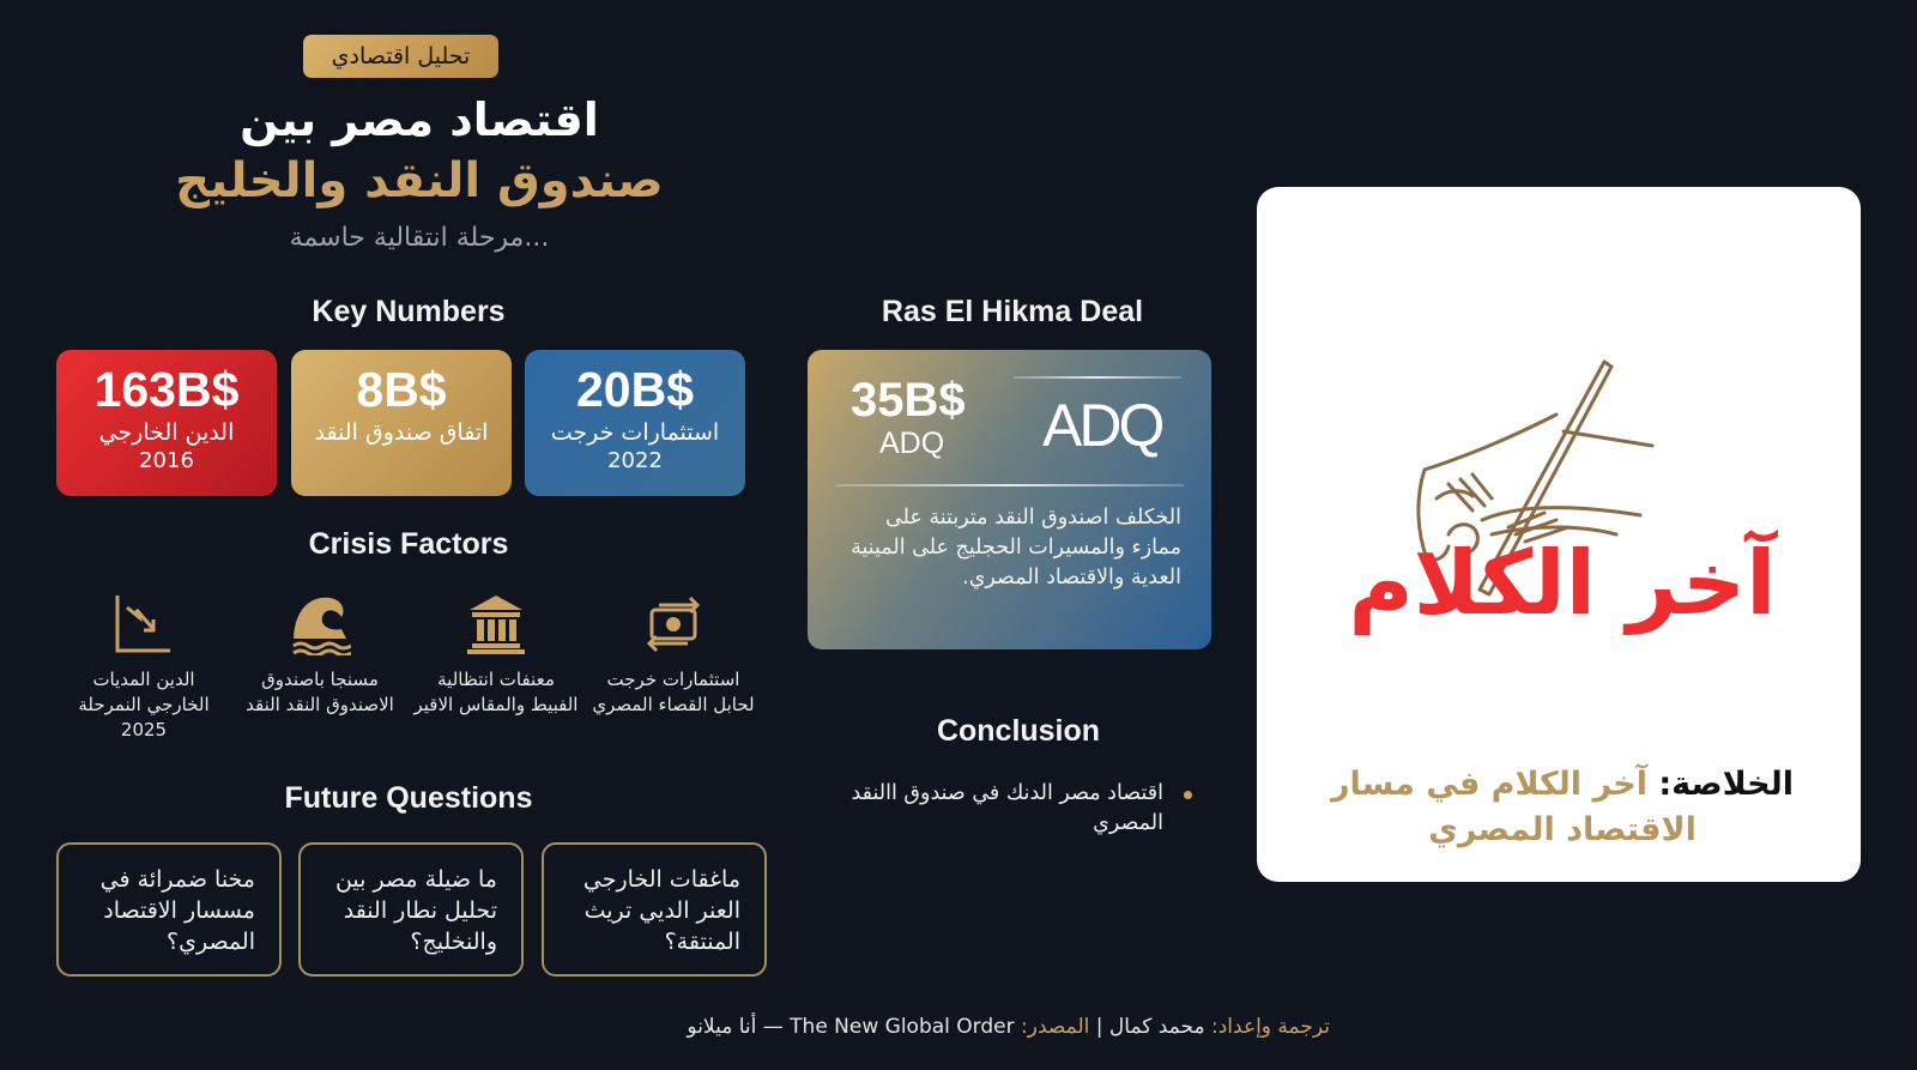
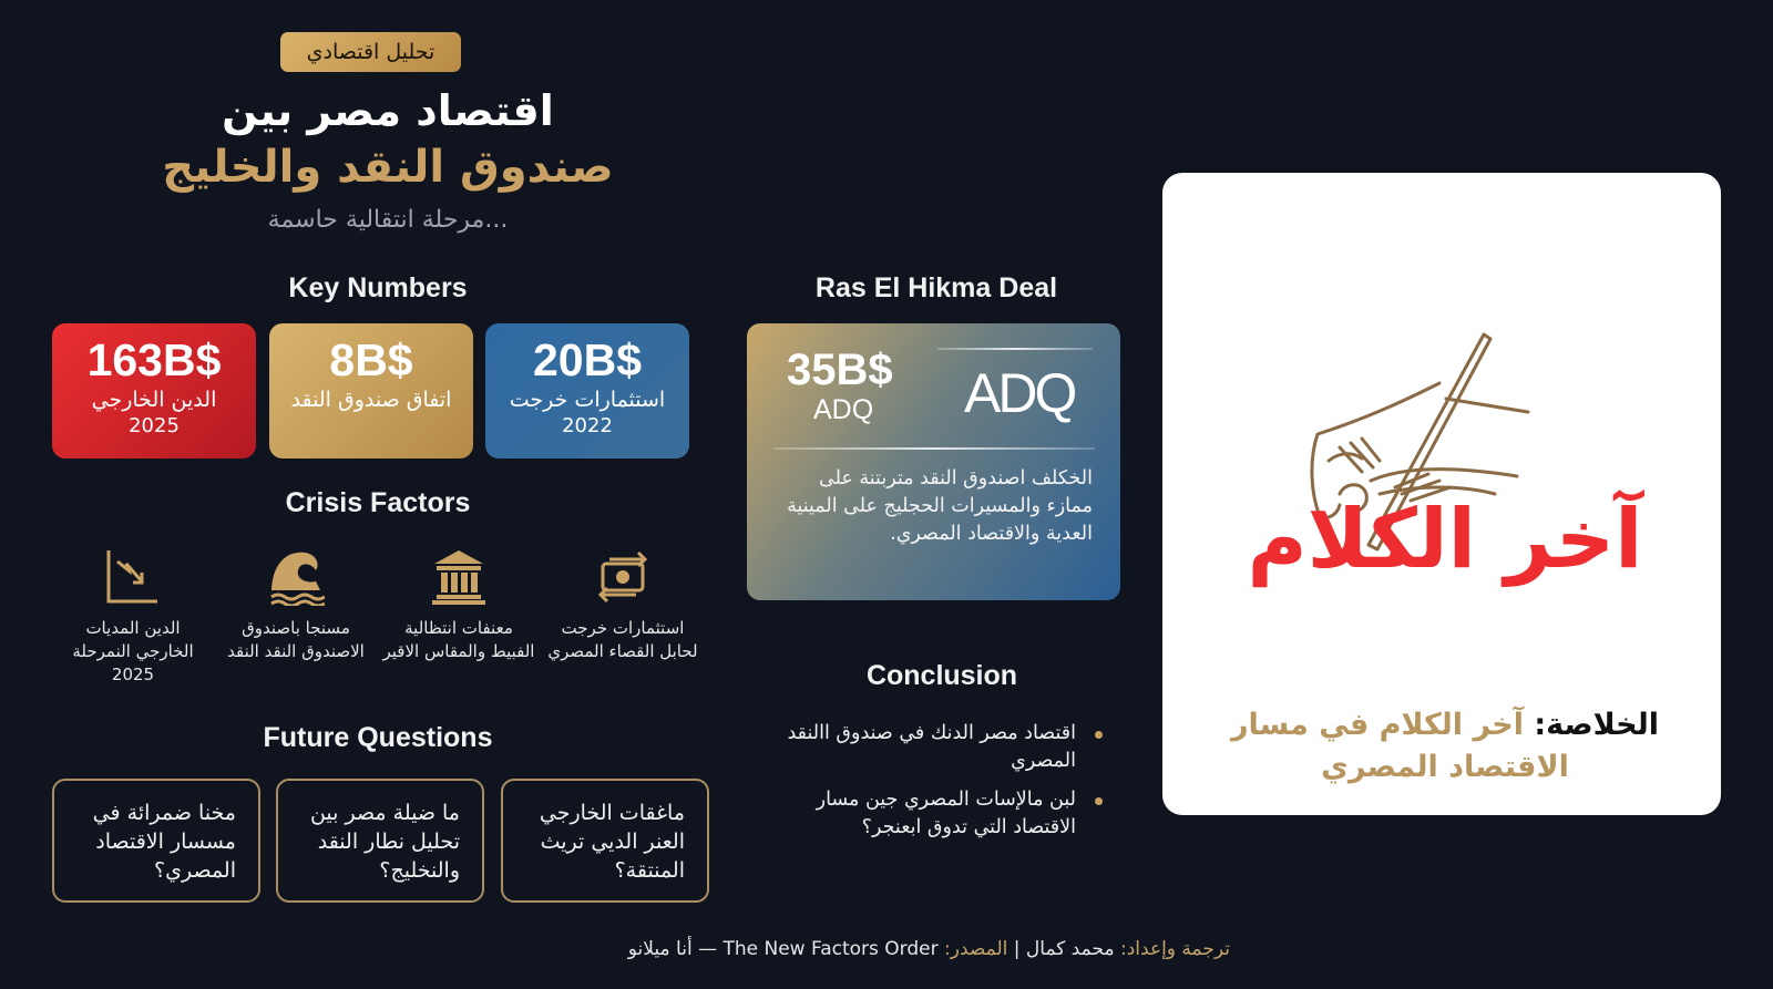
  تحليل اقتصادي
  اقتصاد مصر بين
  صندوق النقد والخليج
  مرحلة انتقالية حاسمة...
  Key Numbers
  163B$
  الدين الخارجي
- 2016
+ 2025
  8B$
  اتفاق صندوق النقد
  20B$
  استثمارات خرجت
  2022
  Crisis Factors
  الدين المديات الخارجي النمرحلة 2025
  مسنجا باصندوق الاصندوق النقد النقد
  معنفات انتظالية الفبيط والمقاس الاقير
  استثمارات خرجت لحابل القصاء المصري
  Future Questions
  مخنا ضمرائة في مسسار الاقتصاد المصري؟
  ما ضيلة مصر بين تحليل نطار النقد والنخليج؟
  ماغقات الخارجي العنر الديي تريث المنتقة؟
  Ras El Hikma Deal
  35B$
  ADQ
  ADQ
  الخكلف اصندوق النقد متربتنة على ممازء والمسيرات الحجليج على المينية العدية والاقتصاد المصري.
  Conclusion
  اقتصاد مصر الدنك في صندوق االنقد المصري
+ لبن مالإسات المصري جين مسار الاقتصاد التي تدوق ابعنجر؟
  آخر الكلام
  الخلاصة: آخر الكلام في مسار الاقتصاد المصري
- ترجمة وإعداد: محمد كمال | المصدر: The New Global Order — أنا ميلانو
+ ترجمة وإعداد: محمد كمال | المصدر: The New Factors Order — أنا ميلانو
